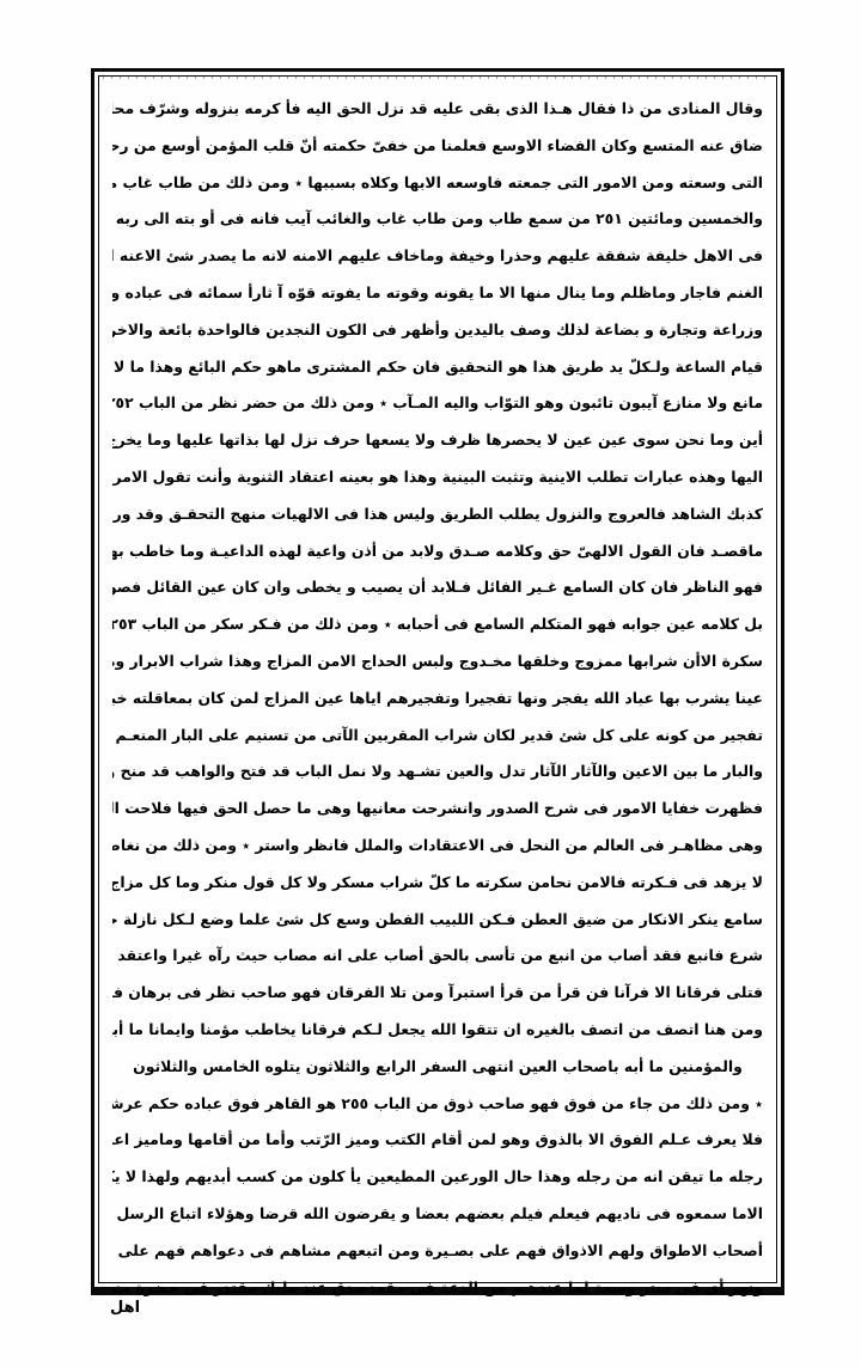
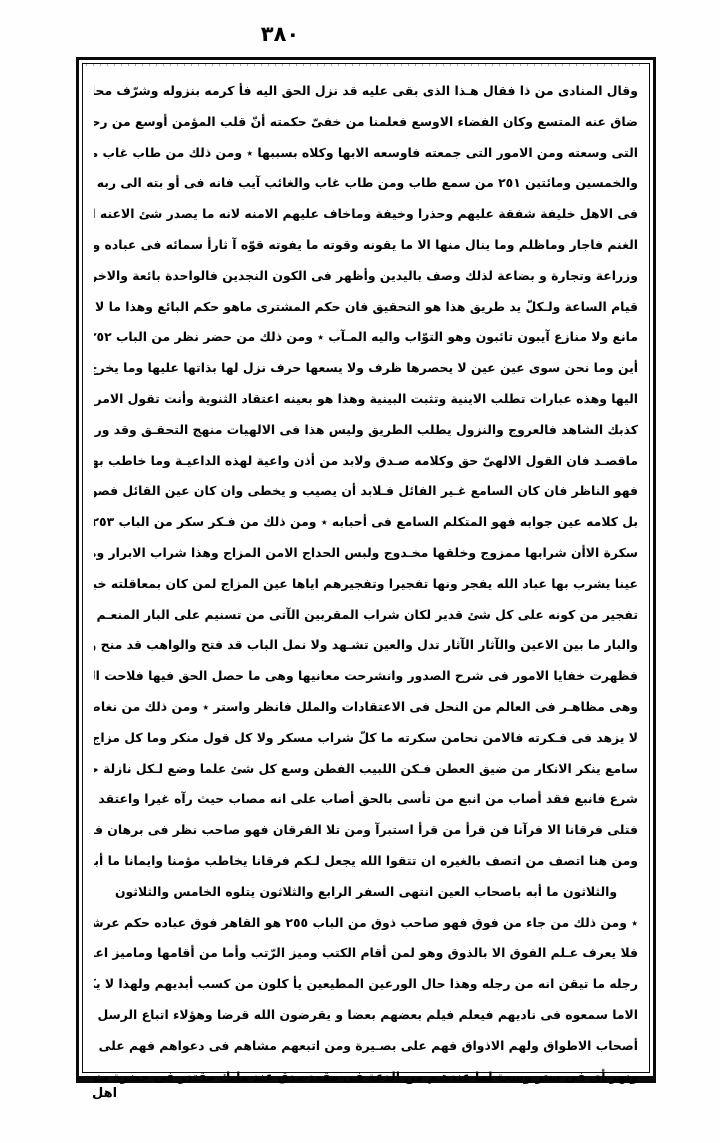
+ ٣٨٠
  وقال المنادى من ذا فقال هـذا الذى بقى عليه قد نزل الحق اليه فأ كرمه بنزوله وشرّف مح
  ضاق عنه المتسع وكان الفضاء الاوسع فعلمنا من خفىّ حكمته أنّ قلب المؤمن أوسع من رح
  التى وسعته ومن الامور التى جمعته فاوسعه الابها وكلاه بسببها ٭ ومن ذلك من طاب غاب م
  والخمسين ومائتين ٢٥١ من سمع طاب ومن طاب غاب والغائب آيب فانه فى أو بته الى ربه
  فى الاهل خليفة شفقة عليهم وحذرا وخيفة وماخاف عليهم الامنه لانه ما يصدر شئ الاعنه ا
  الغنم فاجار وماظلم وما ينال منها الا ما يقونه وقوته ما يفوته قوّه آ ثارأ سمائه فى عباده و
  وزراعة وتجارة و بضاعة لذلك وصف باليدين وأظهر فى الكون النجدين فالواحدة بائعة والاخر
  قيام الساعة ولـكلّ يد طريق هذا هو التحقيق فان حكم المشترى ماهو حكم البائع وهذا ما لا
  مانع ولا منازع آيبون تائبون وهو التوّاب واليه المـآب ٭ ومن ذلك من حضر نظر من الباب ٥٢
  أين وما نحن سوى عين عين لا يحصرها ظرف ولا يسعها حرف نزل لها بذاتها عليها وما يخرج
  اليها وهذه عبارات تطلب الاينية وتثبت البينية وهذا هو بعينه اعتقاد الثنوية وأنت تقول الامر
  كذبك الشاهد فالعروج والنزول يطلب الطريق وليس هذا فى الالهيات منهج التحقـق وقد ور
  ماقصـد فان القول الالهىّ حق وكلامه صـدق ولابد من أذن واعية لهذه الداعيـة وما خاطب به
  فهو الناظر فان كان السامع غـير الفائل فـلابد أن يصيب و يخطى وان كان عين القائل فصو
  بل كلامه عين جوابه فهو المتكلم السامع فى أحبابه ٭ ومن ذلك من فـكر سكر من الباب ٢٥٣
  سكرة الاأن شرابها ممزوج وخلقها مخـدوج ولبس الحداج الامن المزاج وهذا شراب الابرار و
  عينا يشرب بها عباد الله يفجر ونها تفجيرا وتفجيرهم اياها عين المزاج لمن كان بمعاقلته خب
  تفجير من كونه على كل شئ قدير لكان شراب المقربين الآتى من تسنيم على البار المنعـم
  والبار ما بين الاعين والآثار الآثار تدل والعين تشـهد ولا نمل الباب قد فتح والواهب قد منح
  فظهرت خفايا الامور فى شرح الصدور وانشرحت معانيها وهى ما حصل الحق فيها فلاحت ال
  وهى مظاهـر فى العالم من النحل فى الاعتقادات والملل فانظر واستر ٭ ومن ذلك من نغاص
  لا يزهد فى فـكرته فالامن نحامن سكرته ما كلّ شراب مسكر ولا كل قول منكر وما كل مزاج
  سامع ينكر الانكار من ضيق العطن فـكن اللبيب الفطن وسع كل شئ علما وضع لـكل نازلة ح
  شرع فانبع فقد أصاب من انبع من تأسى بالحق أصاب على انه مصاب حيث رآه غيرا واعتقد
  فتلى فرقانا الا فرآنا فن قرأ من قرأ استبرآ ومن تلا الفرقان فهو صاحب نظر فى برهان ف
  ومن هنا اتصف من اتصف بالغيره ان تتقوا الله يجعل لـكم فرقانا يخاطب مؤمنا وايمانا ما أب
- والمؤمنين ما أبه باصحاب العين انتهى السفر الرابع والثلاثون يتلوه الخامس والثلاثون
+ والثلاثون ما أبه باصحاب العين انتهى السفر الرابع والثلاثون يتلوه الخامس والثلاثون
  ٭ ومن ذلك من جاء من فوق فهو صاحب ذوق من الباب ٢٥٥ هو القاهر فوق عباده حكم عرش
  فلا يعرف عـلم الفوق الا بالذوق وهو لمن أقام الكتب وميز الرّتب وأما من أقامها وماميز اع
  رجله ما تيقن انه من رجله وهذا حال الورعين المطيعين يأ كلون من كسب أبديهم ولهذا لا ي
  الاما سمعوه فى ناديهم فيعلم فيلم بعضهم بعضا و يقرضون الله قرضا وهؤلاء اتباع الرسل
  أصحاب الاطواق ولهم الاذواق فهم على بصـيرة ومن اتبعهم مشاهم فى دعواهم فهم على
  ونهر أى فى ستر وسعة لما عندهـم من الدعة فى مقعدصدق عند مليك مقتدر فى حضرة مني
  اهل
